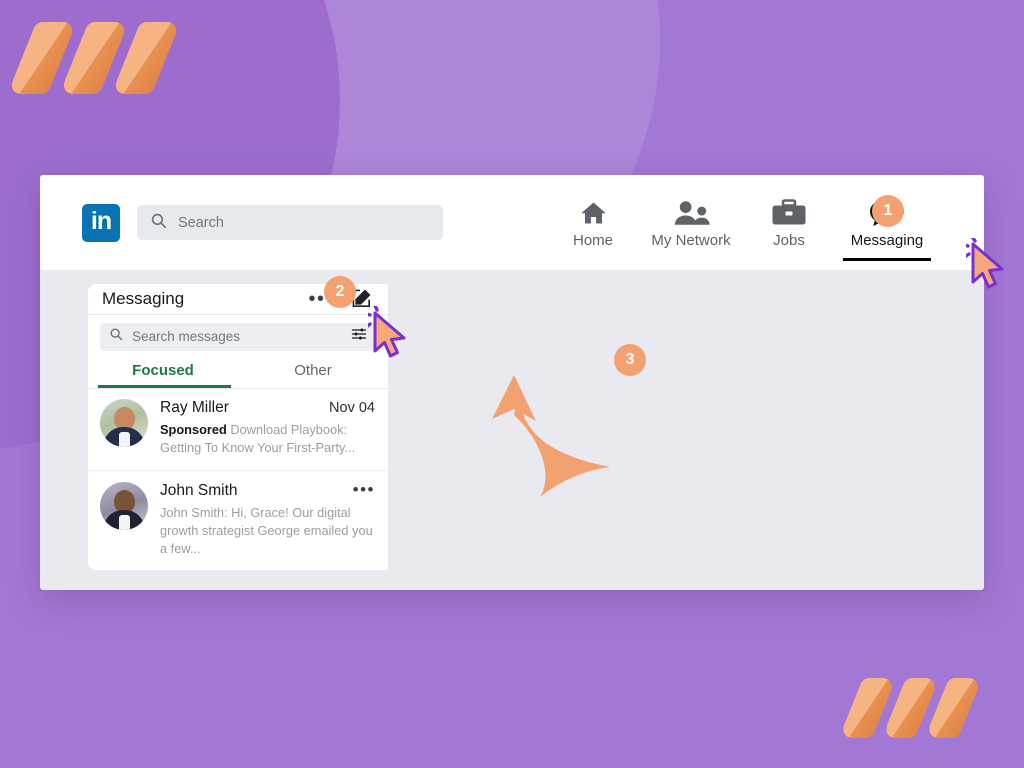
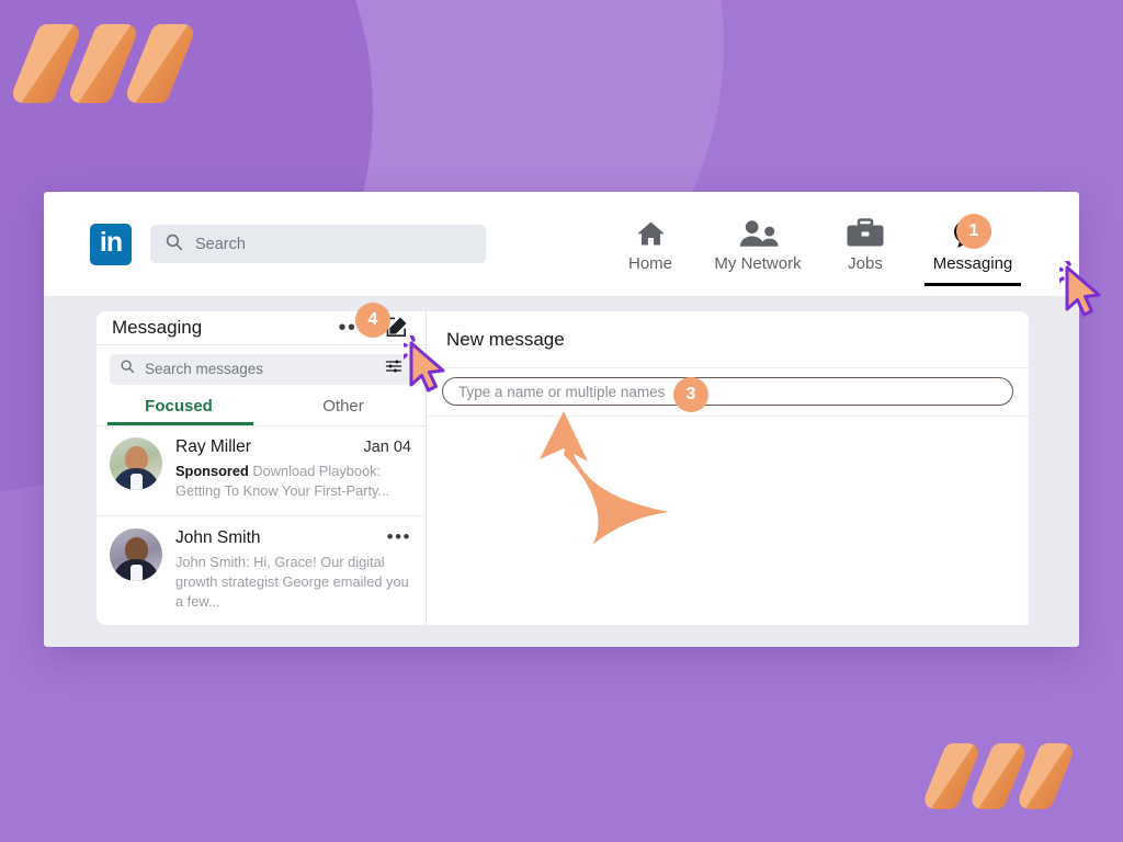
  in
  Search
  Home
  My Network
  Jobs
  Messaging
  Messaging
  Search messages
  Focused
  Other
  Ray Miller
- Nov 04
+ Jan 04
  Sponsored Download Playbook: Getting To Know Your First-Party...
  John Smith
  •••
  John Smith: Hi, Grace! Our digital growth strategist George emailed you a few...
+ New message
+ Type a name or multiple names
  1
- 2
+ 4
  3
